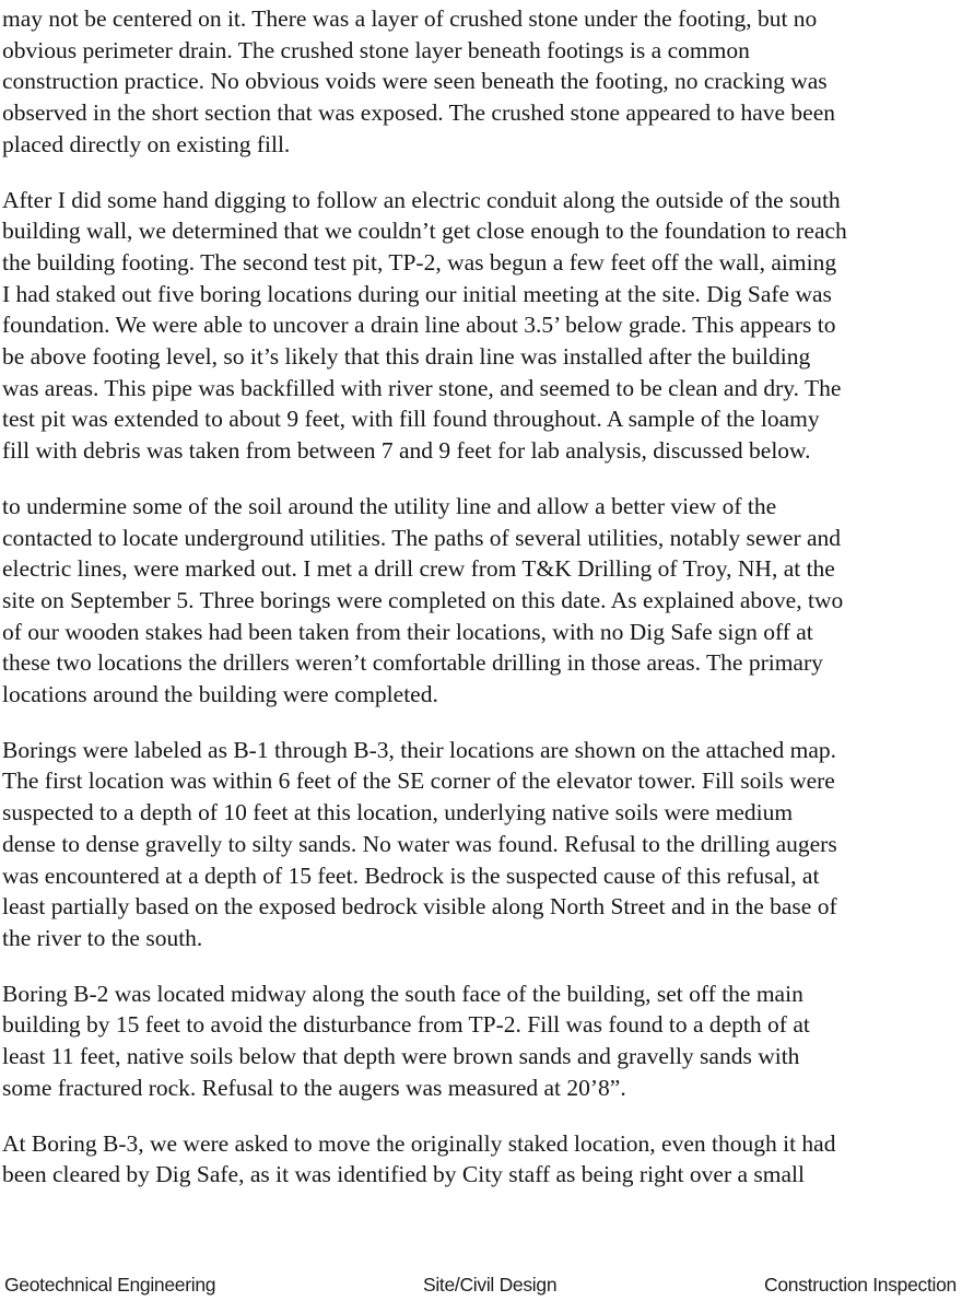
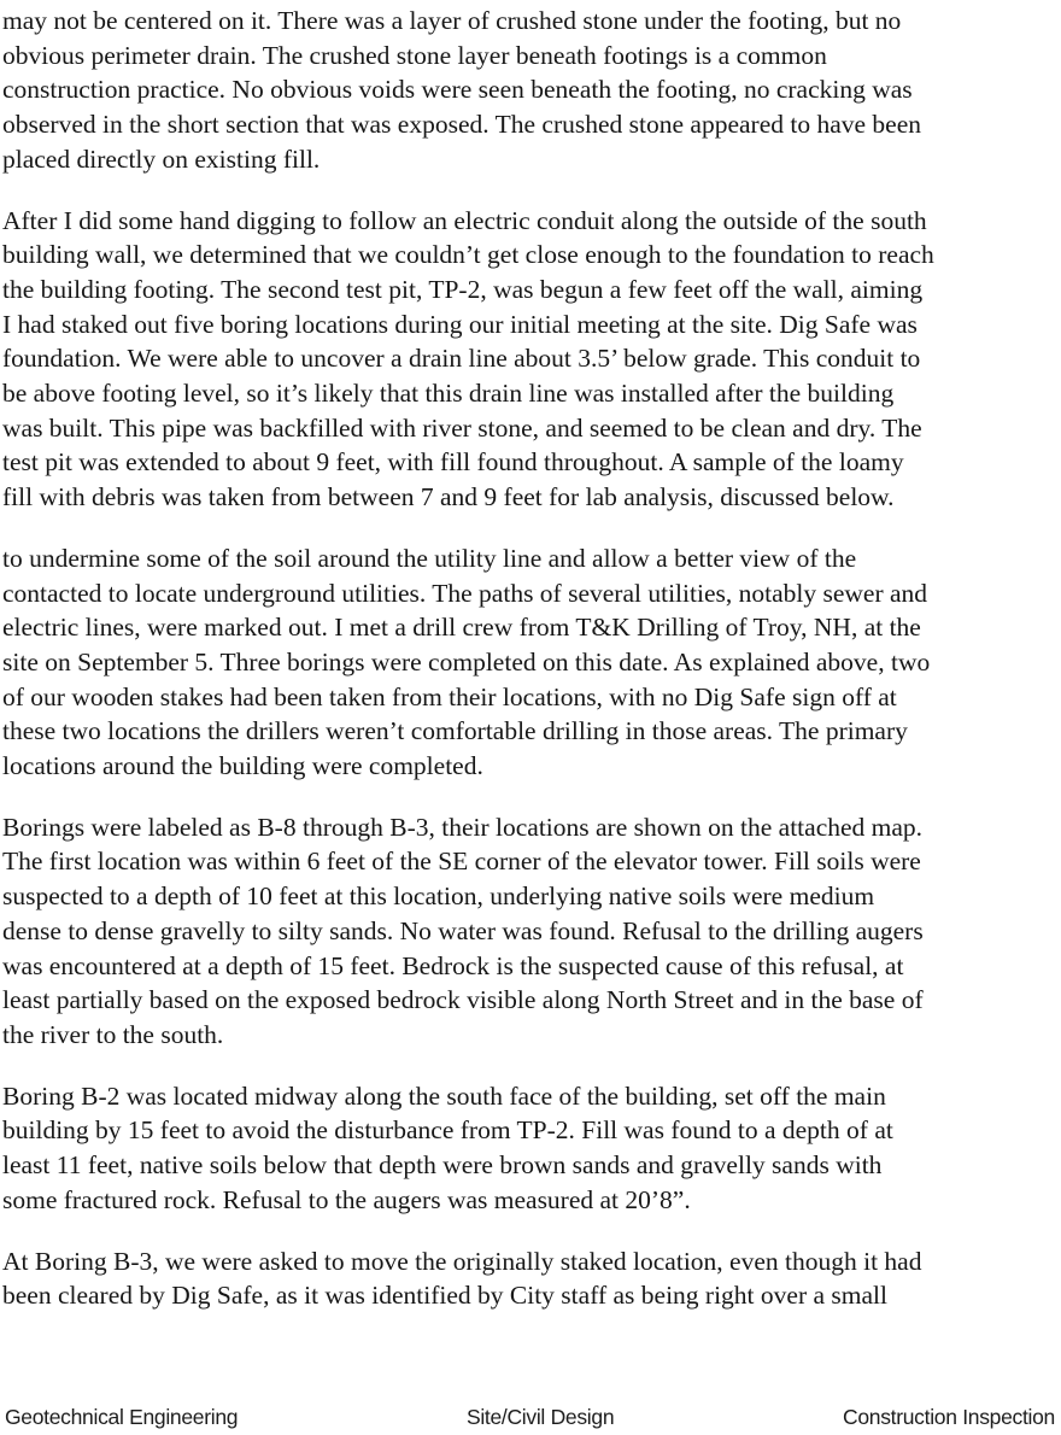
  may not be centered on it. There was a layer of crushed stone under the footing, but no
  obvious perimeter drain. The crushed stone layer beneath footings is a common
  construction practice. No obvious voids were seen beneath the footing, no cracking was
  observed in the short section that was exposed. The crushed stone appeared to have been
  placed directly on existing fill.
  After I did some hand digging to follow an electric conduit along the outside of the south
  building wall, we determined that we couldn’t get close enough to the foundation to reach
  the building footing. The second test pit, TP-2, was begun a few feet off the wall, aiming
  I had staked out five boring locations during our initial meeting at the site. Dig Safe was
- foundation. We were able to uncover a drain line about 3.5’ below grade. This appears to
+ foundation. We were able to uncover a drain line about 3.5’ below grade. This conduit to
  be above footing level, so it’s likely that this drain line was installed after the building
- was areas. This pipe was backfilled with river stone, and seemed to be clean and dry. The
+ was built. This pipe was backfilled with river stone, and seemed to be clean and dry. The
  test pit was extended to about 9 feet, with fill found throughout. A sample of the loamy
  fill with debris was taken from between 7 and 9 feet for lab analysis, discussed below.
  to undermine some of the soil around the utility line and allow a better view of the
  contacted to locate underground utilities. The paths of several utilities, notably sewer and
  electric lines, were marked out. I met a drill crew from T&K Drilling of Troy, NH, at the
  site on September 5. Three borings were completed on this date. As explained above, two
  of our wooden stakes had been taken from their locations, with no Dig Safe sign off at
  these two locations the drillers weren’t comfortable drilling in those areas. The primary
  locations around the building were completed.
- Borings were labeled as B-1 through B-3, their locations are shown on the attached map.
+ Borings were labeled as B-8 through B-3, their locations are shown on the attached map.
  The first location was within 6 feet of the SE corner of the elevator tower. Fill soils were
  suspected to a depth of 10 feet at this location, underlying native soils were medium
  dense to dense gravelly to silty sands. No water was found. Refusal to the drilling augers
  was encountered at a depth of 15 feet. Bedrock is the suspected cause of this refusal, at
  least partially based on the exposed bedrock visible along North Street and in the base of
  the river to the south.
  Boring B-2 was located midway along the south face of the building, set off the main
  building by 15 feet to avoid the disturbance from TP-2. Fill was found to a depth of at
  least 11 feet, native soils below that depth were brown sands and gravelly sands with
  some fractured rock. Refusal to the augers was measured at 20’8”.
  At Boring B-3, we were asked to move the originally staked location, even though it had
  been cleared by Dig Safe, as it was identified by City staff as being right over a small
  Geotechnical Engineering
  Site/Civil Design
  Construction Inspection
